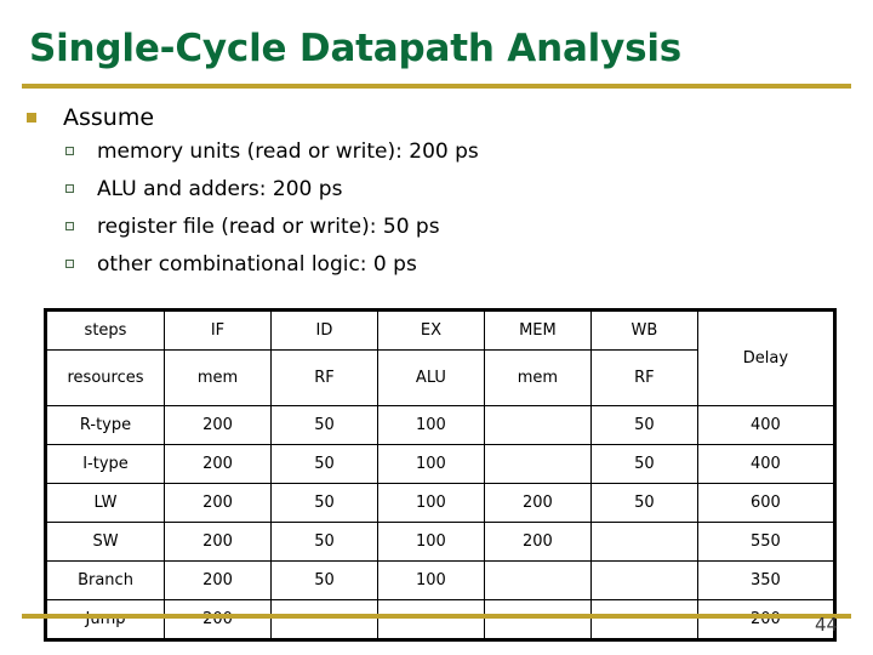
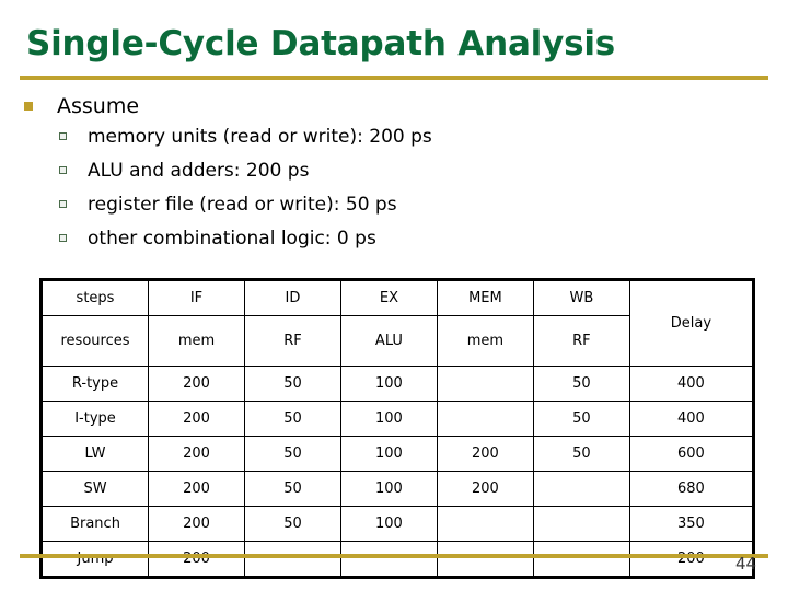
  Single-Cycle Datapath Analysis
  Assume
  memory units (read or write): 200 ps
  ALU and adders: 200 ps
  register file (read or write): 50 ps
  other combinational logic: 0 ps
  steps	IF	ID	EX	MEM	WB	Delay
  resources	mem	RF	ALU	mem	RF
  R-type	200	50	100		50	400
  I-type	200	50	100		50	400
  LW	200	50	100	200	50	600
- SW	200	50	100	200		550
+ SW	200	50	100	200		680
  Branch	200	50	100			350
  Jump	200					200
  44
